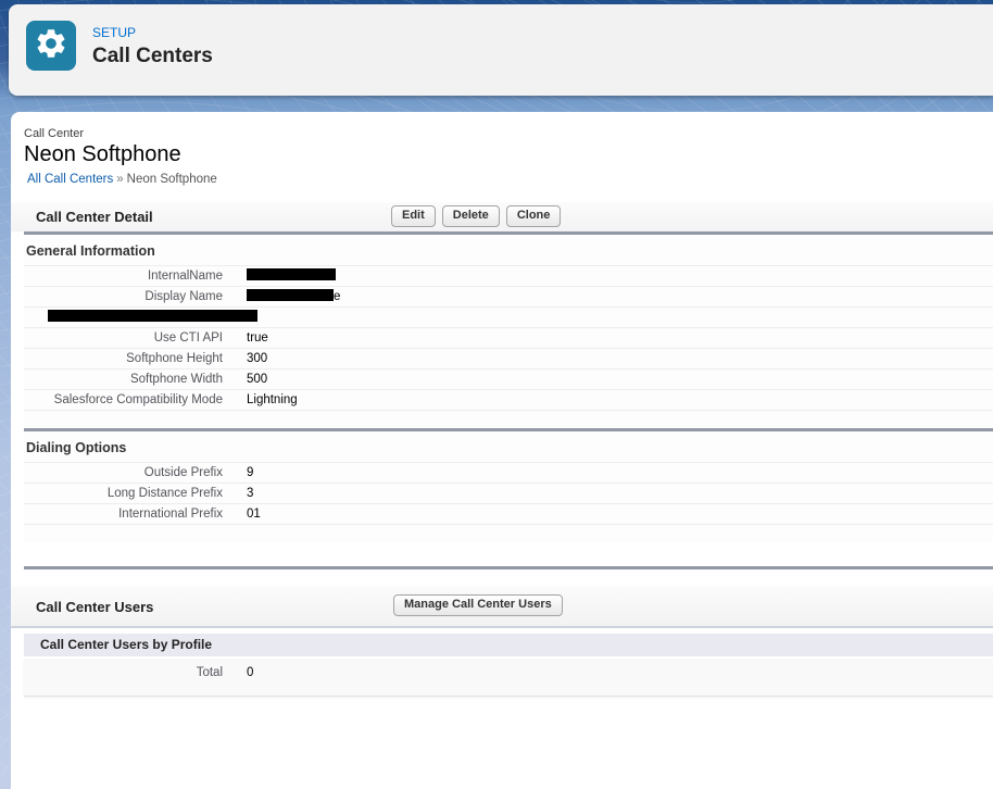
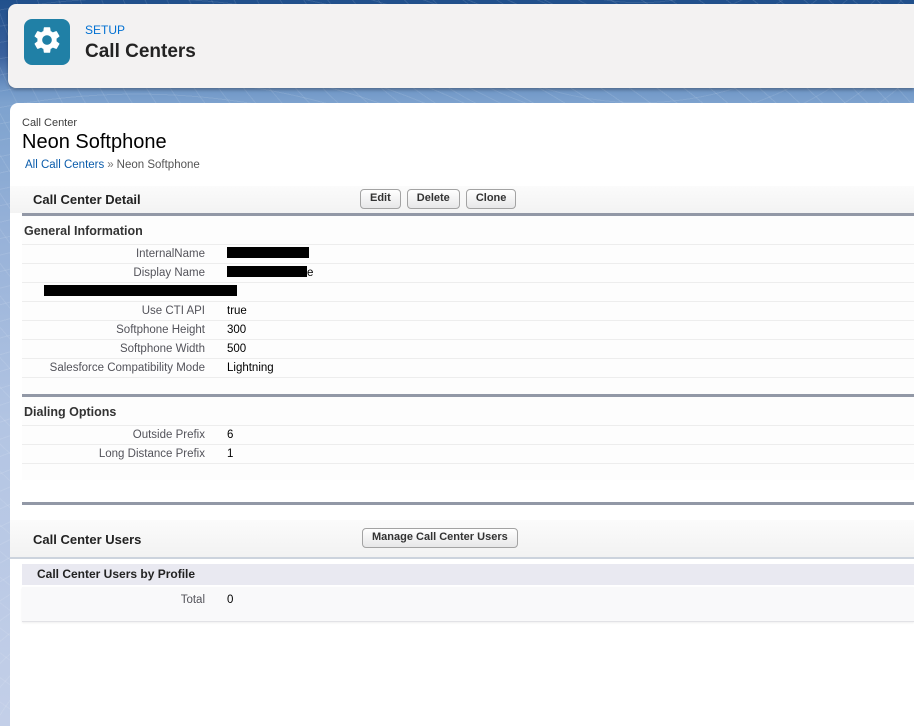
  SETUP
  Call Centers
  Call Center
  Neon Softphone
  All Call Centers » Neon Softphone
  Call Center Detail
  Edit
  Delete
  Clone
  General Information
  InternalName
  Display Name
  e
  Use CTI API
  true
  Softphone Height
  300
  Softphone Width
  500
  Salesforce Compatibility Mode
  Lightning
  Dialing Options
  Outside Prefix
- 9
+ 6
  Long Distance Prefix
- 3
+ 1
- International Prefix
- 01
  Call Center Users
  Manage Call Center Users
  Call Center Users by Profile
  Total
  0
